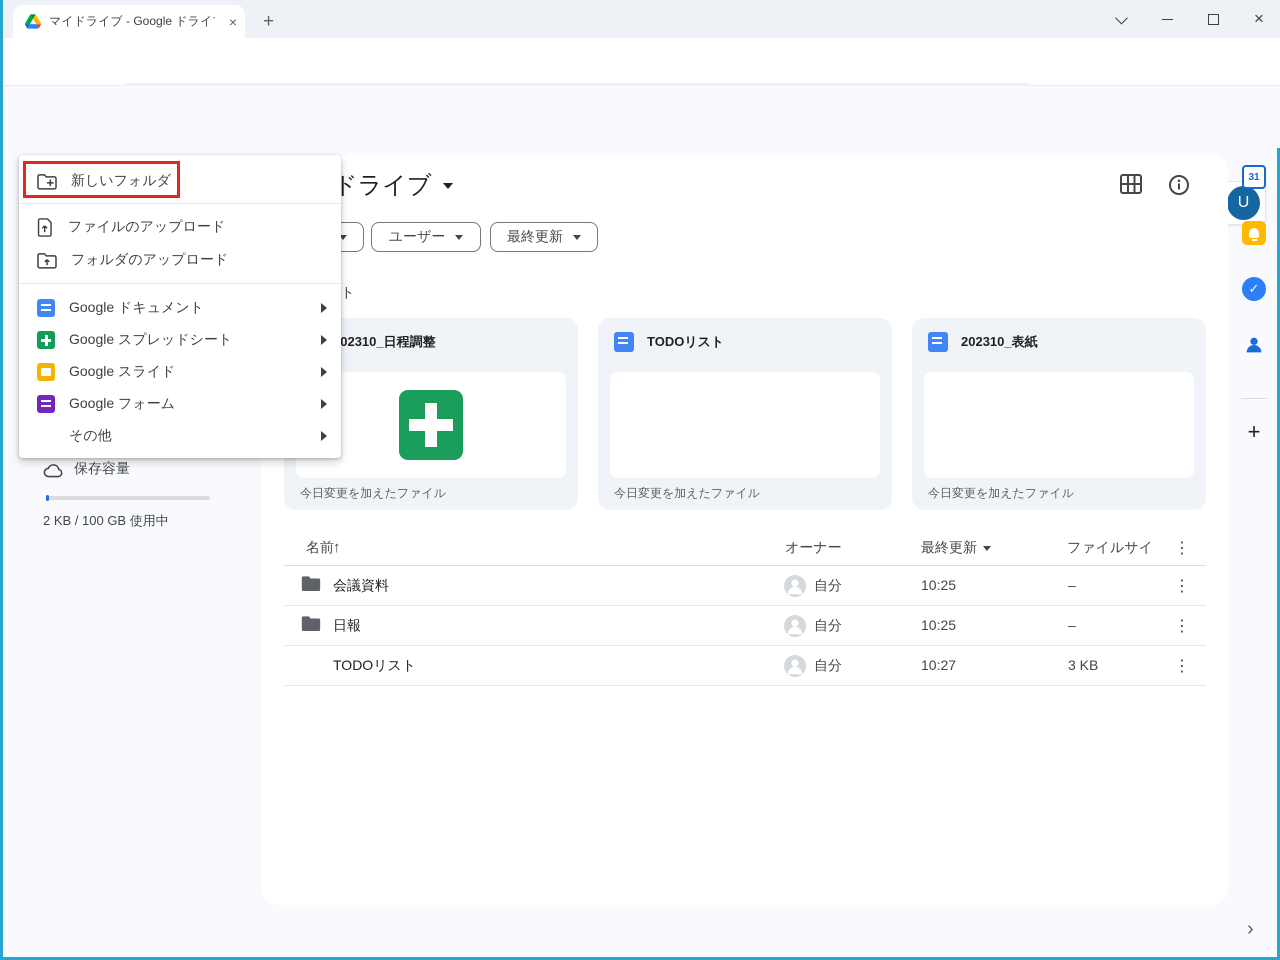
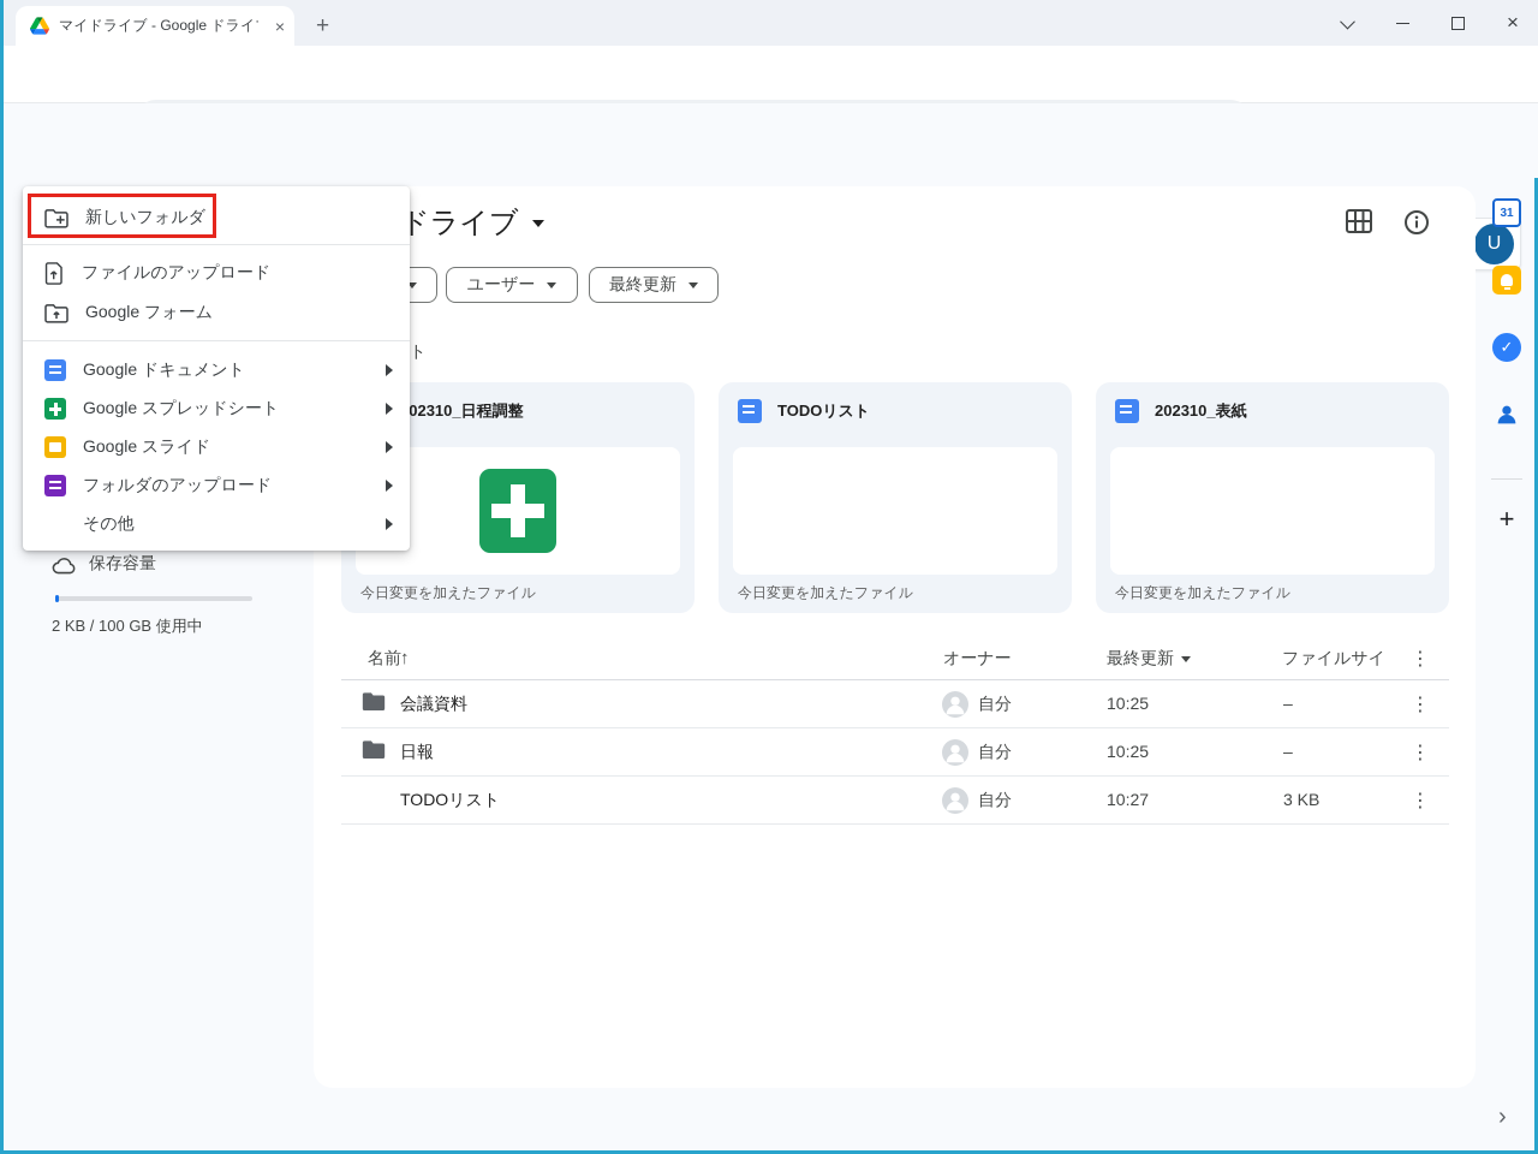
  マイドライブ - Google ドライ
  ×
  +
  ×
  U
  保存容量
  2 KB / 100 GB 使用中
  ユーザー
  最終更新
  02310_日程調整
  今日変更を加えたファイル
  TODOリスト
  今日変更を加えたファイル
  202310_表紙
  今日変更を加えたファイル
  名前
  ↑
  オーナー
  最終更新
  ファイルサイ
  ⋮
  会議資料
  自分
  10:25
  –
  ⋮
  日報
  自分
  10:25
  –
  ⋮
  TODOリスト
  自分
  10:27
  3 KB
  ⋮
  31
  ✓
  +
  ›
  新しいフォルダ
  ファイルのアップロード
- フォルダのアップロード
+ Google フォーム
  Google ドキュメント
  Google スプレッドシート
  Google スライド
- Google フォーム
+ フォルダのアップロード
  その他
